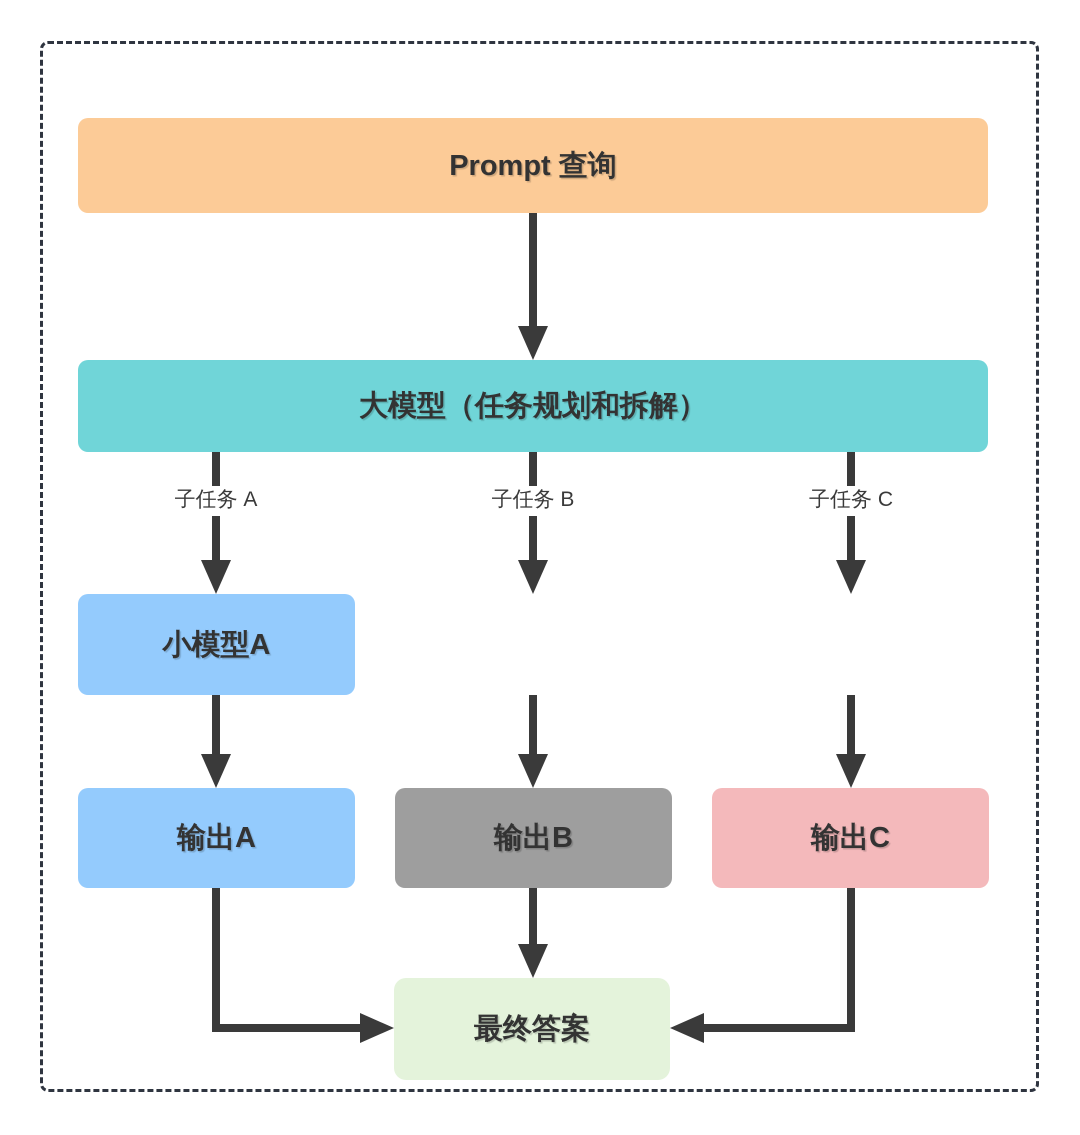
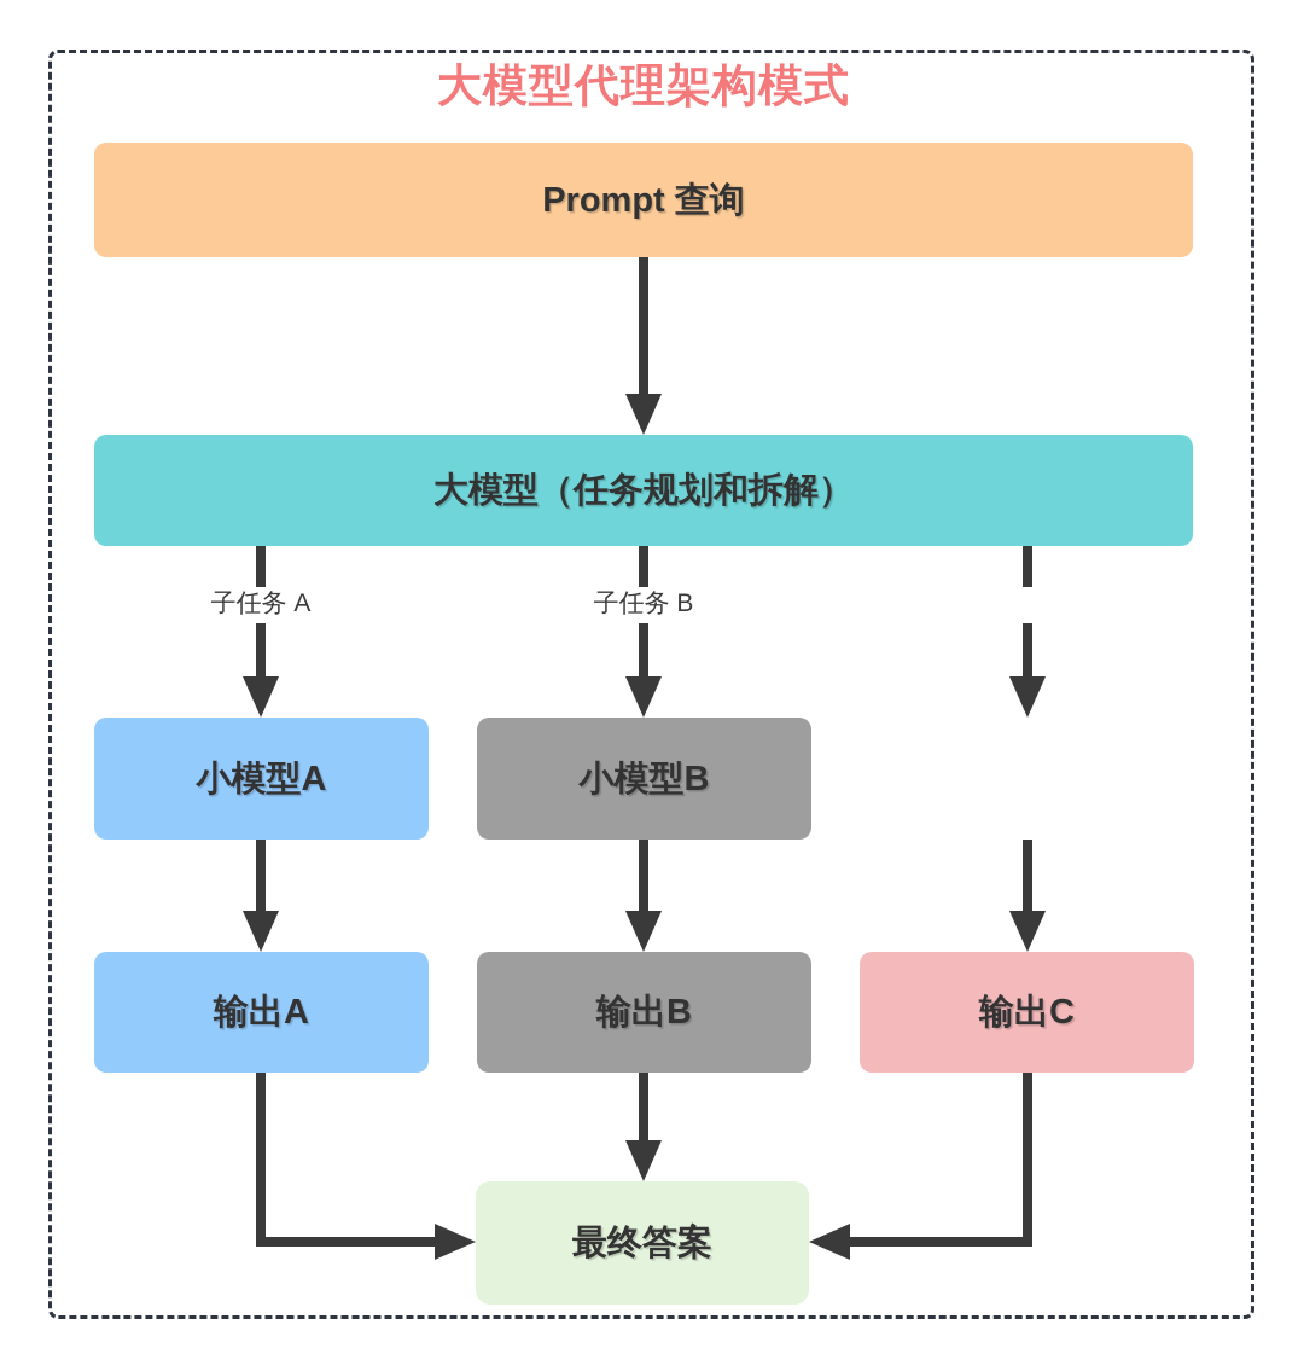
+ 大模型代理架构模式
  Prompt 查询
  大模型（任务规划和拆解）
  子任务 A
  子任务 B
- 子任务 C
  小模型A
+ 小模型B
  输出A
  输出B
  输出C
  最终答案
